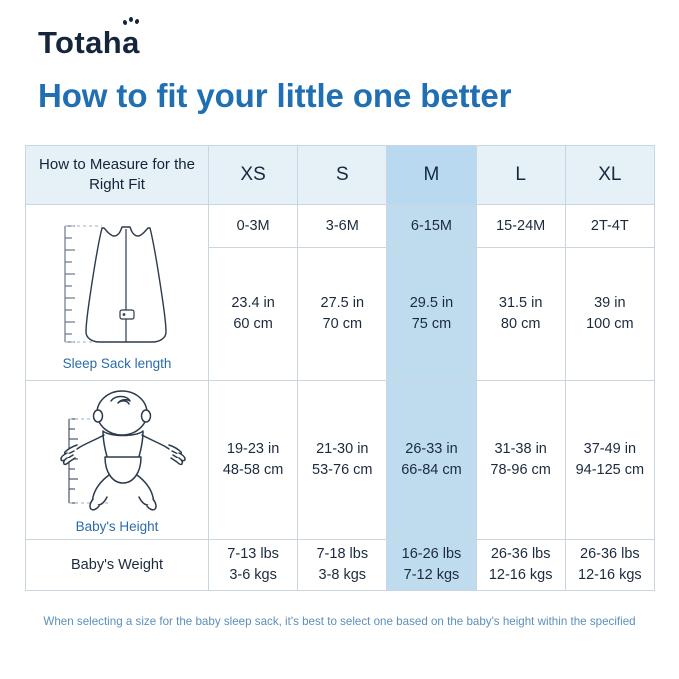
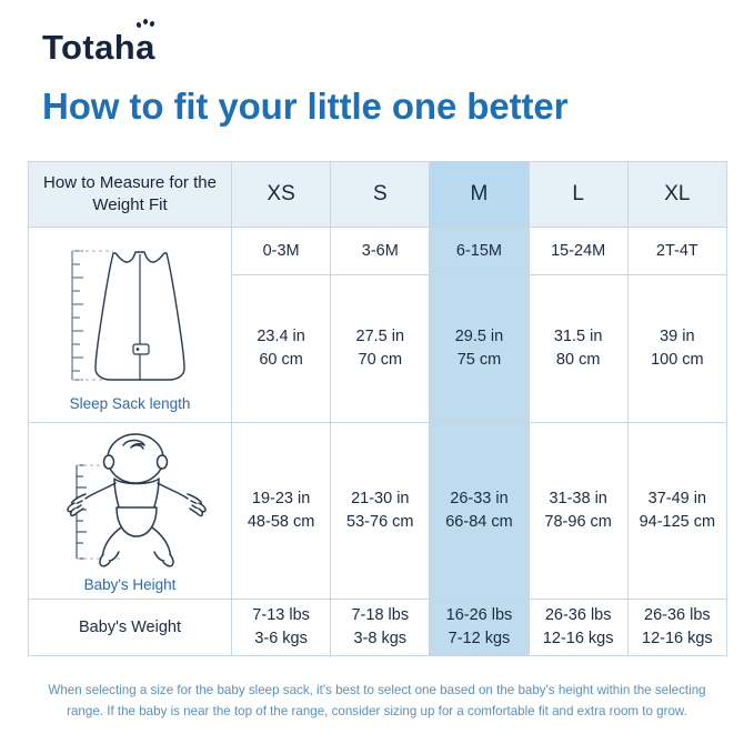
  Totaha
  How to fit your little one better
- How to Measure for the Right Fit	XS	S	M	L	XL
+ How to Measure for the Weight Fit	XS	S	M	L	XL
  Sleep Sack length	0-3M	3-6M	6-15M	15-24M	2T-4T
  23.4 in 60 cm	27.5 in 70 cm	29.5 in 75 cm	31.5 in 80 cm	39 in 100 cm
  Baby's Height	19-23 in 48-58 cm	21-30 in 53-76 cm	26-33 in 66-84 cm	31-38 in 78-96 cm	37-49 in 94-125 cm
  Baby's Weight	7-13 lbs 3-6 kgs	7-18 lbs 3-8 kgs	16-26 lbs 7-12 kgs	26-36 lbs 12-16 kgs	26-36 lbs 12-16 kgs
- When selecting a size for the baby sleep sack, it's best to select one based on the baby's height within the specified
+ When selecting a size for the baby sleep sack, it's best to select one based on the baby's height within the selecting
+ range. If the baby is near the top of the range, consider sizing up for a comfortable fit and extra room to grow.
